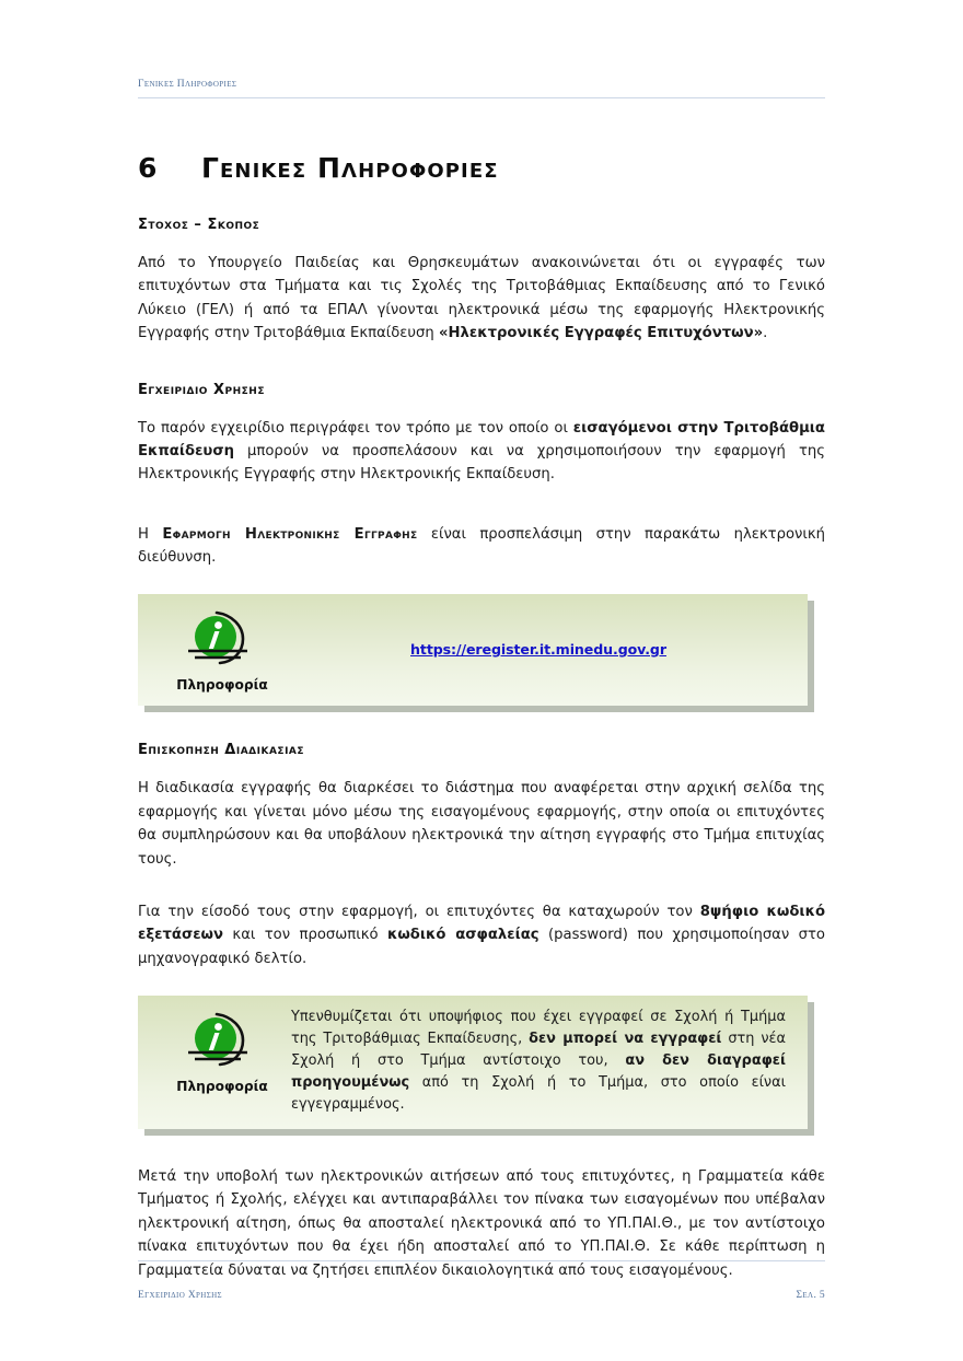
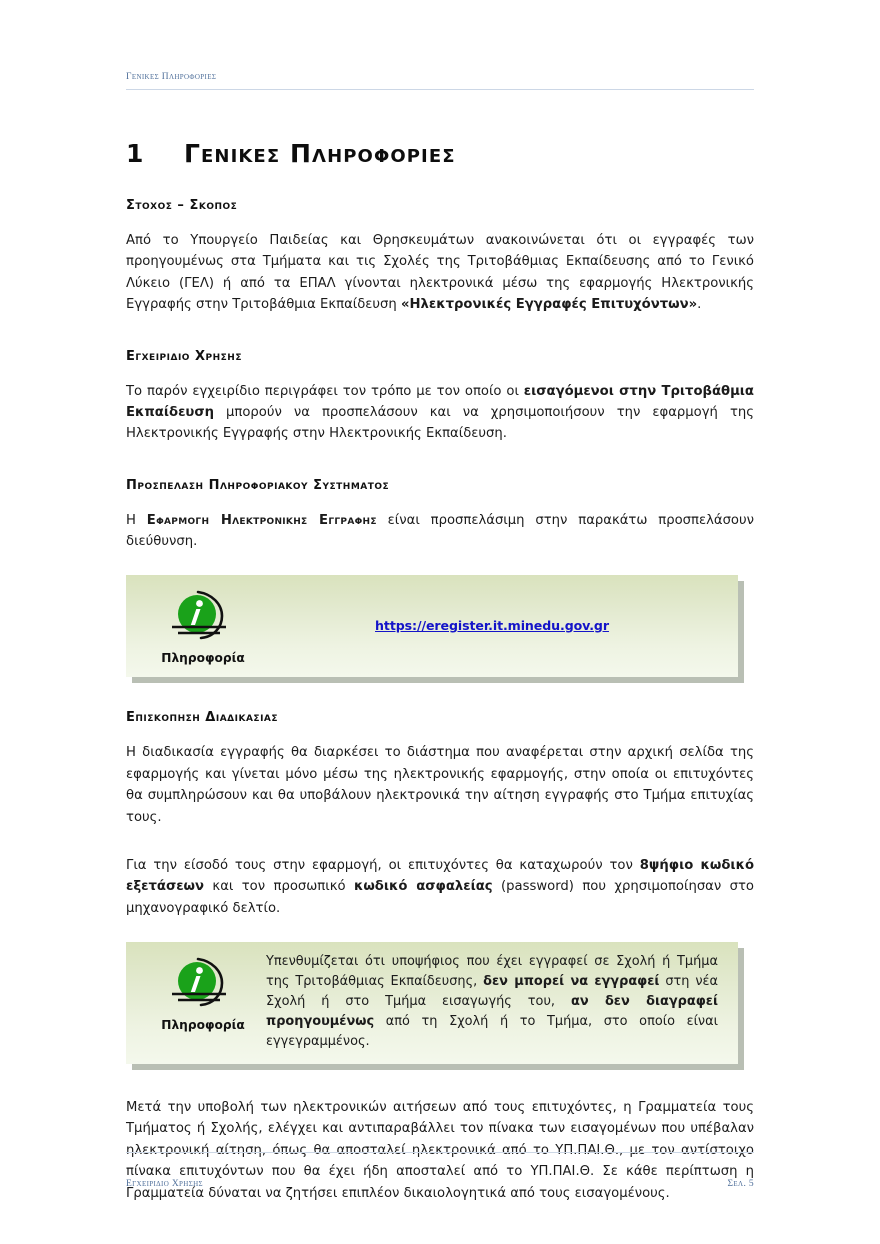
  Γενικεσ Πληροφοριεσ
- 6
+ 1
  Γενικεσ Πληροφοριεσ
  Στοχος – Σκοπος
- Από το Υπουργείο Παιδείας και Θρησκευμάτων ανακοινώνεται ότι οι εγγραφές των επιτυχόντων στα Τμήματα και τις Σχολές της Τριτοβάθμιας Εκπαίδευσης από το Γενικό Λύκειο (ΓΕΛ) ή από τα ΕΠΑΛ γίνονται ηλεκτρονικά μέσω της εφαρμογής Ηλεκτρονικής Εγγραφής στην Τριτοβάθμια Εκπαίδευση «Ηλεκτρονικές Εγγραφές Επιτυχόντων».
+ Από το Υπουργείο Παιδείας και Θρησκευμάτων ανακοινώνεται ότι οι εγγραφές των προηγουμένως στα Τμήματα και τις Σχολές της Τριτοβάθμιας Εκπαίδευσης από το Γενικό Λύκειο (ΓΕΛ) ή από τα ΕΠΑΛ γίνονται ηλεκτρονικά μέσω της εφαρμογής Ηλεκτρονικής Εγγραφής στην Τριτοβάθμια Εκπαίδευση «Ηλεκτρονικές Εγγραφές Επιτυχόντων».
  Εγχειριδιο Χρησης
  Το παρόν εγχειρίδιο περιγράφει τον τρόπο με τον οποίο οι εισαγόμενοι στην Τριτοβάθμια Εκπαίδευση μπορούν να προσπελάσουν και να χρησιμοποιήσουν την εφαρμογή της Ηλεκτρονικής Εγγραφής στην Ηλεκτρονικής Εκπαίδευση.
+ Προσπελαση Πληροφοριακου Συστηματος
- Η Εφαρμογη Ηλεκτρονικης Εγγραφης είναι προσπελάσιμη στην παρακάτω ηλεκτρονική διεύθυνση.
+ Η Εφαρμογη Ηλεκτρονικης Εγγραφης είναι προσπελάσιμη στην παρακάτω προσπελάσουν διεύθυνση.
  Πληροφορία
  https://eregister.it.minedu.gov.gr
  Επισκοπηση Διαδικασιας
- Η διαδικασία εγγραφής θα διαρκέσει το διάστημα που αναφέρεται στην αρχική σελίδα της εφαρμογής και γίνεται μόνο μέσω της εισαγομένους εφαρμογής, στην οποία οι επιτυχόντες θα συμπληρώσουν και θα υποβάλουν ηλεκτρονικά την αίτηση εγγραφής στο Τμήμα επιτυχίας τους.
+ Η διαδικασία εγγραφής θα διαρκέσει το διάστημα που αναφέρεται στην αρχική σελίδα της εφαρμογής και γίνεται μόνο μέσω της ηλεκτρονικής εφαρμογής, στην οποία οι επιτυχόντες θα συμπληρώσουν και θα υποβάλουν ηλεκτρονικά την αίτηση εγγραφής στο Τμήμα επιτυχίας τους.
  Για την είσοδό τους στην εφαρμογή, οι επιτυχόντες θα καταχωρούν τον 8ψήφιο κωδικό εξετάσεων και τον προσωπικό κωδικό ασφαλείας (password) που χρησιμοποίησαν στο μηχανογραφικό δελτίο.
  Πληροφορία
- Υπενθυμίζεται ότι υποψήφιος που έχει εγγραφεί σε Σχολή ή Τμήμα της Τριτοβάθμιας Εκπαίδευσης, δεν μπορεί να εγγραφεί στη νέα Σχολή ή στο Τμήμα αντίστοιχο του, αν δεν διαγραφεί προηγουμένως από τη Σχολή ή το Τμήμα, στο οποίο είναι εγγεγραμμένος.
+ Υπενθυμίζεται ότι υποψήφιος που έχει εγγραφεί σε Σχολή ή Τμήμα της Τριτοβάθμιας Εκπαίδευσης, δεν μπορεί να εγγραφεί στη νέα Σχολή ή στο Τμήμα εισαγωγής του, αν δεν διαγραφεί προηγουμένως από τη Σχολή ή το Τμήμα, στο οποίο είναι εγγεγραμμένος.
- Μετά την υποβολή των ηλεκτρονικών αιτήσεων από τους επιτυχόντες, η Γραμματεία κάθε Τμήματος ή Σχολής, ελέγχει και αντιπαραβάλλει τον πίνακα των εισαγομένων που υπέβαλαν ηλεκτρονική αίτηση, όπως θα αποσταλεί ηλεκτρονικά από το ΥΠ.ΠΑΙ.Θ., με τον αντίστοιχο πίνακα επιτυχόντων που θα έχει ήδη αποσταλεί από το ΥΠ.ΠΑΙ.Θ. Σε κάθε περίπτωση η Γραμματεία δύναται να ζητήσει επιπλέον δικαιολογητικά από τους εισαγομένους.
+ Μετά την υποβολή των ηλεκτρονικών αιτήσεων από τους επιτυχόντες, η Γραμματεία τους Τμήματος ή Σχολής, ελέγχει και αντιπαραβάλλει τον πίνακα των εισαγομένων που υπέβαλαν ηλεκτρονική αίτηση, όπως θα αποσταλεί ηλεκτρονικά από το ΥΠ.ΠΑΙ.Θ., με τον αντίστοιχο πίνακα επιτυχόντων που θα έχει ήδη αποσταλεί από το ΥΠ.ΠΑΙ.Θ. Σε κάθε περίπτωση η Γραμματεία δύναται να ζητήσει επιπλέον δικαιολογητικά από τους εισαγομένους.
  Εγχειριδιο Χρησης
  Σελ. 5
